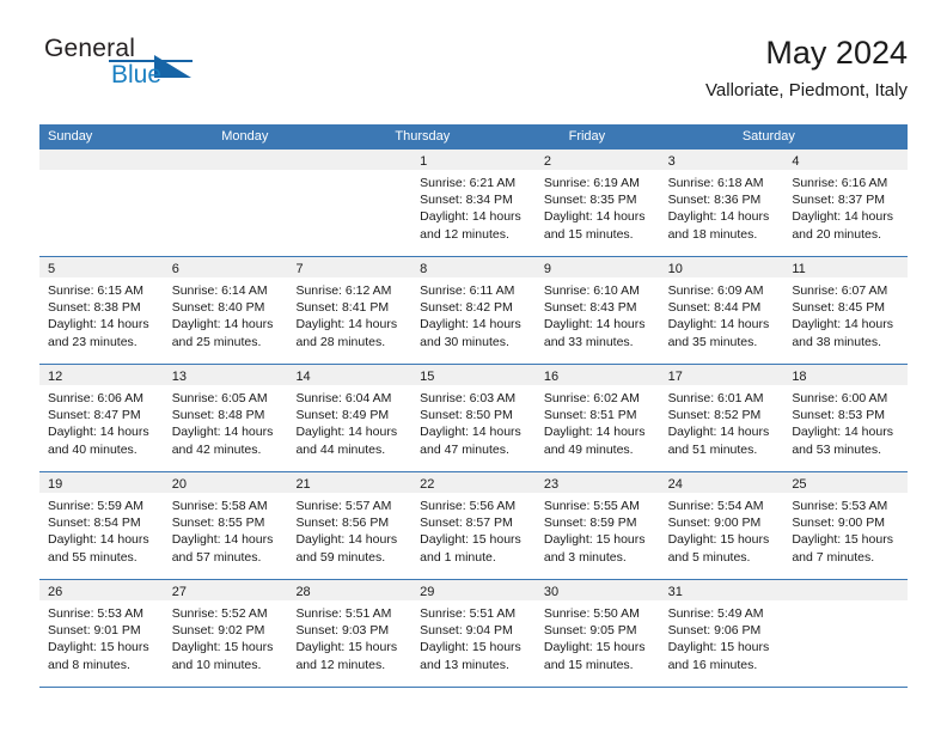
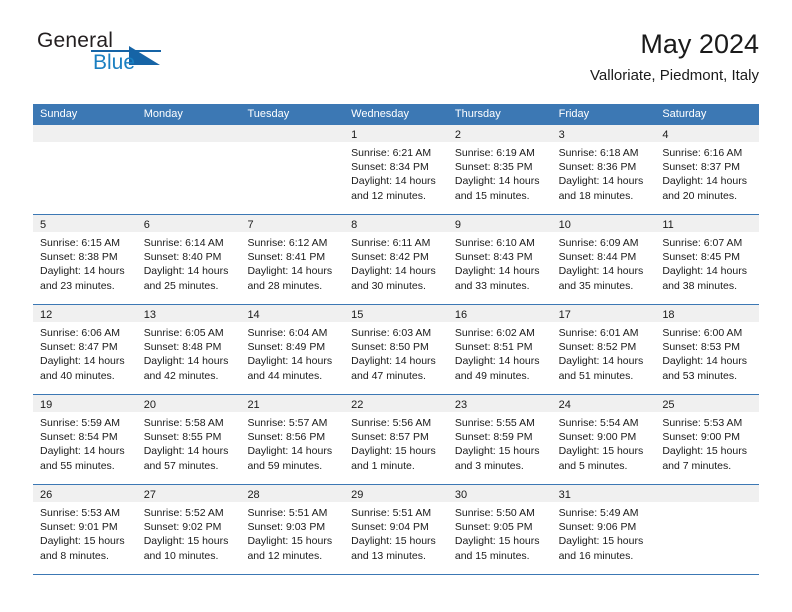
  General
  Blue
  May 2024
  Valloriate, Piedmont, Italy
  Sunday
  Monday
+ Tuesday
+ Wednesday
  Thursday
  Friday
  Saturday
  1
  Sunrise: 6:21 AM
  Sunset: 8:34 PM
  Daylight: 14 hours
  and 12 minutes.
  2
  Sunrise: 6:19 AM
  Sunset: 8:35 PM
  Daylight: 14 hours
  and 15 minutes.
  3
  Sunrise: 6:18 AM
  Sunset: 8:36 PM
  Daylight: 14 hours
  and 18 minutes.
  4
  Sunrise: 6:16 AM
  Sunset: 8:37 PM
  Daylight: 14 hours
  and 20 minutes.
  5
  Sunrise: 6:15 AM
  Sunset: 8:38 PM
  Daylight: 14 hours
  and 23 minutes.
  6
  Sunrise: 6:14 AM
  Sunset: 8:40 PM
  Daylight: 14 hours
  and 25 minutes.
  7
  Sunrise: 6:12 AM
  Sunset: 8:41 PM
  Daylight: 14 hours
  and 28 minutes.
  8
  Sunrise: 6:11 AM
  Sunset: 8:42 PM
  Daylight: 14 hours
  and 30 minutes.
  9
  Sunrise: 6:10 AM
  Sunset: 8:43 PM
  Daylight: 14 hours
  and 33 minutes.
  10
  Sunrise: 6:09 AM
  Sunset: 8:44 PM
  Daylight: 14 hours
  and 35 minutes.
  11
  Sunrise: 6:07 AM
  Sunset: 8:45 PM
  Daylight: 14 hours
  and 38 minutes.
  12
  Sunrise: 6:06 AM
  Sunset: 8:47 PM
  Daylight: 14 hours
  and 40 minutes.
  13
  Sunrise: 6:05 AM
  Sunset: 8:48 PM
  Daylight: 14 hours
  and 42 minutes.
  14
  Sunrise: 6:04 AM
  Sunset: 8:49 PM
  Daylight: 14 hours
  and 44 minutes.
  15
  Sunrise: 6:03 AM
  Sunset: 8:50 PM
  Daylight: 14 hours
  and 47 minutes.
  16
  Sunrise: 6:02 AM
  Sunset: 8:51 PM
  Daylight: 14 hours
  and 49 minutes.
  17
  Sunrise: 6:01 AM
  Sunset: 8:52 PM
  Daylight: 14 hours
  and 51 minutes.
  18
  Sunrise: 6:00 AM
  Sunset: 8:53 PM
  Daylight: 14 hours
  and 53 minutes.
  19
  Sunrise: 5:59 AM
  Sunset: 8:54 PM
  Daylight: 14 hours
  and 55 minutes.
  20
  Sunrise: 5:58 AM
  Sunset: 8:55 PM
  Daylight: 14 hours
  and 57 minutes.
  21
  Sunrise: 5:57 AM
  Sunset: 8:56 PM
  Daylight: 14 hours
  and 59 minutes.
  22
  Sunrise: 5:56 AM
  Sunset: 8:57 PM
  Daylight: 15 hours
  and 1 minute.
  23
  Sunrise: 5:55 AM
  Sunset: 8:59 PM
  Daylight: 15 hours
  and 3 minutes.
  24
  Sunrise: 5:54 AM
  Sunset: 9:00 PM
  Daylight: 15 hours
  and 5 minutes.
  25
  Sunrise: 5:53 AM
  Sunset: 9:00 PM
  Daylight: 15 hours
  and 7 minutes.
  26
  Sunrise: 5:53 AM
  Sunset: 9:01 PM
  Daylight: 15 hours
  and 8 minutes.
  27
  Sunrise: 5:52 AM
  Sunset: 9:02 PM
  Daylight: 15 hours
  and 10 minutes.
  28
  Sunrise: 5:51 AM
  Sunset: 9:03 PM
  Daylight: 15 hours
  and 12 minutes.
  29
  Sunrise: 5:51 AM
  Sunset: 9:04 PM
  Daylight: 15 hours
  and 13 minutes.
  30
  Sunrise: 5:50 AM
  Sunset: 9:05 PM
  Daylight: 15 hours
  and 15 minutes.
  31
  Sunrise: 5:49 AM
  Sunset: 9:06 PM
  Daylight: 15 hours
  and 16 minutes.
